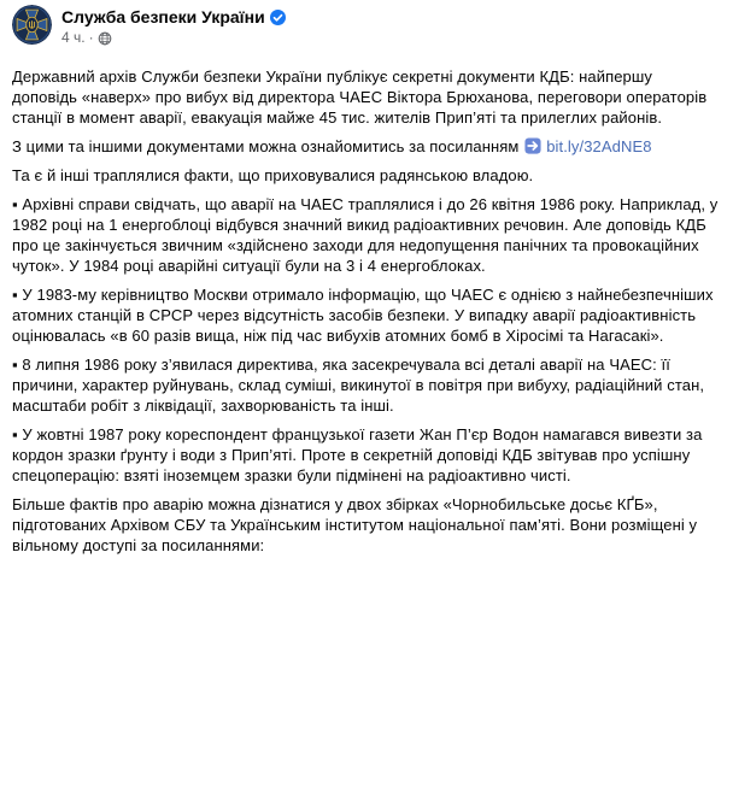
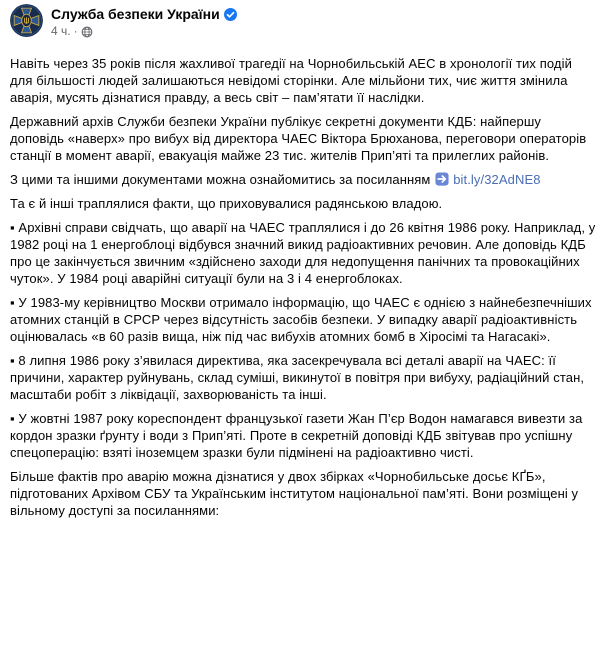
  Служба безпеки України
  4 ч.
  ·
+ Навіть через 35 років після жахливої трагедії на Чорнобильській АЕС в хронології тих подій для більшості людей залишаються невідомі сторінки. Але мільйони тих, чиє життя змінила аварія, мусять дізнатися правду, а весь світ – пам’ятати її наслідки.
- Державний архів Служби безпеки України публікує секретні документи КДБ: найпершу доповідь «наверх» про вибух від директора ЧАЕС Віктора Брюханова, переговори операторів станції в момент аварії, евакуація майже 45 тис. жителів Прип’яті та прилеглих районів.
+ Державний архів Служби безпеки України публікує секретні документи КДБ: найпершу доповідь «наверх» про вибух від директора ЧАЕС Віктора Брюханова, переговори операторів станції в момент аварії, евакуація майже 23 тис. жителів Прип’яті та прилеглих районів.
  З цими та іншими документами можна ознайомитись за посиланням bit.ly/32AdNE8
  Та є й інші траплялися факти, що приховувалися радянською владою.
  ▪ Архівні справи свідчать, що аварії на ЧАЕС траплялися і до 26 квітня 1986 року. Наприклад, у 1982 році на 1 енергоблоці відбувся значний викид радіоактивних речовин. Але доповідь КДБ про це закінчується звичним «здійснено заходи для недопущення панічних та провокаційних чуток». У 1984 році аварійні ситуації були на 3 і 4 енергоблоках.
  ▪ У 1983-му керівництво Москви отримало інформацію, що ЧАЕС є однією з найнебезпечніших атомних станцій в СРСР через відсутність засобів безпеки. У випадку аварії радіоактивність оцінювалась «в 60 разів вища, ніж під час вибухів атомних бомб в Хіросімі та Нагасакі».
  ▪ 8 липня 1986 року з’явилася директива, яка засекречувала всі деталі аварії на ЧАЕС: її причини, характер руйнувань, склад суміші, викинутої в повітря при вибуху, радіаційний стан, масштаби робіт з ліквідації, захворюваність та інші.
  ▪ У жовтні 1987 року кореспондент французької газети Жан П’єр Водон намагався вивезти за кордон зразки ґрунту і води з Прип’яті. Проте в секретній доповіді КДБ звітував про успішну спецоперацію: взяті іноземцем зразки були підмінені на радіоактивно чисті.
  Більше фактів про аварію можна дізнатися у двох збірках «Чорнобильське досьє КҐБ», підготованих Архівом СБУ та Українським інститутом національної пам’яті. Вони розміщені у вільному доступі за посиланнями:
